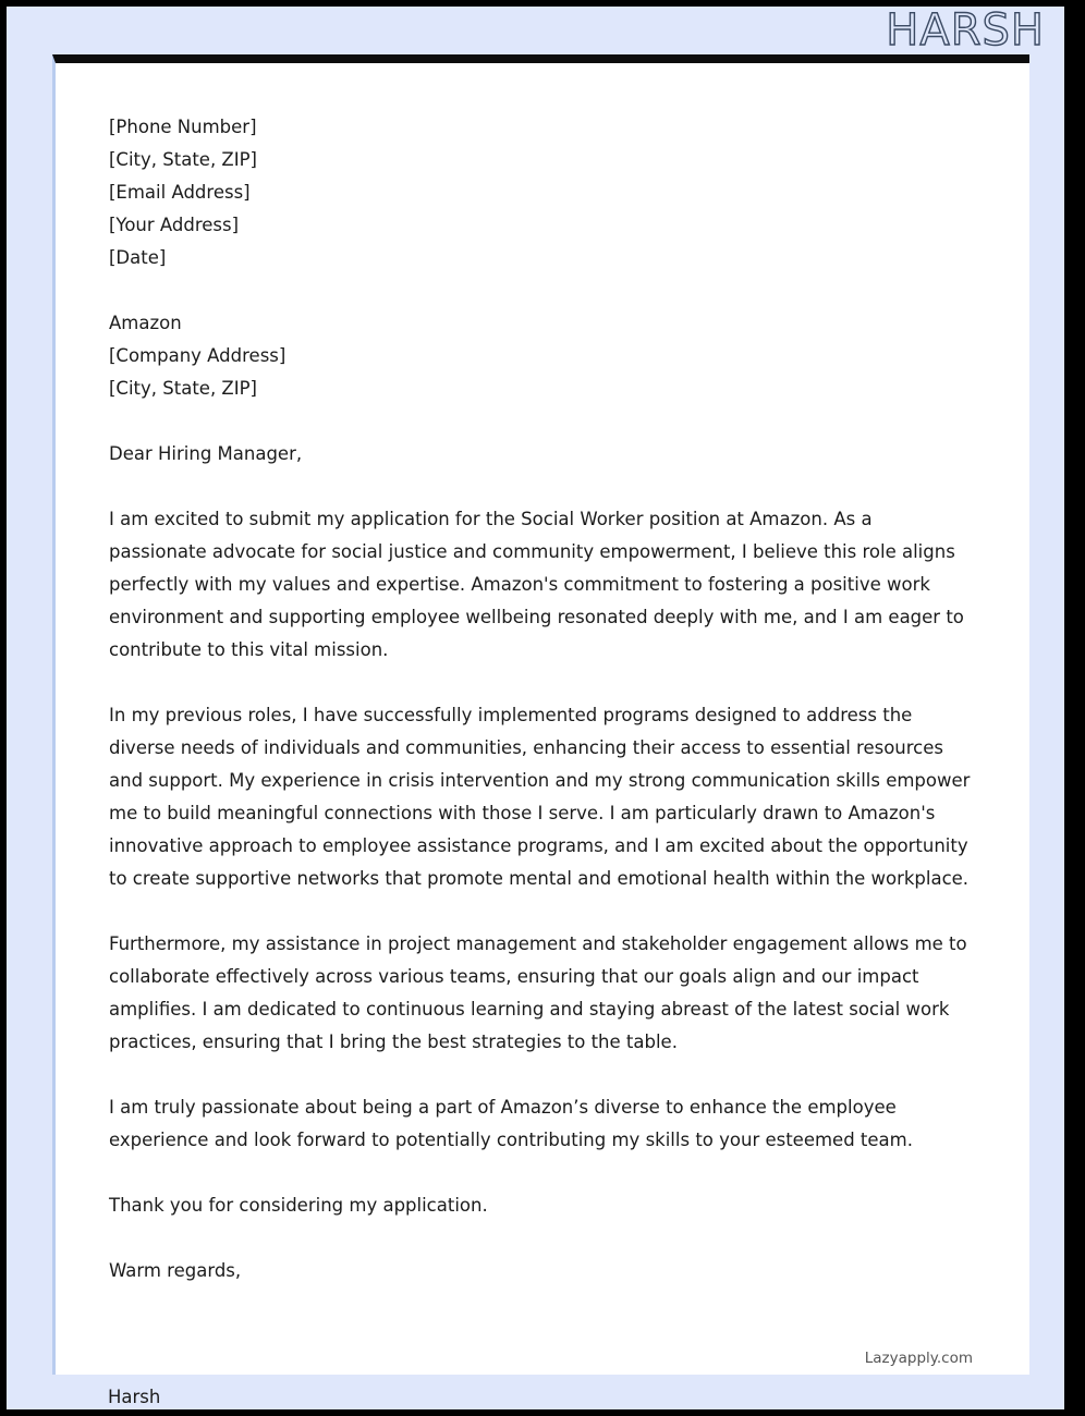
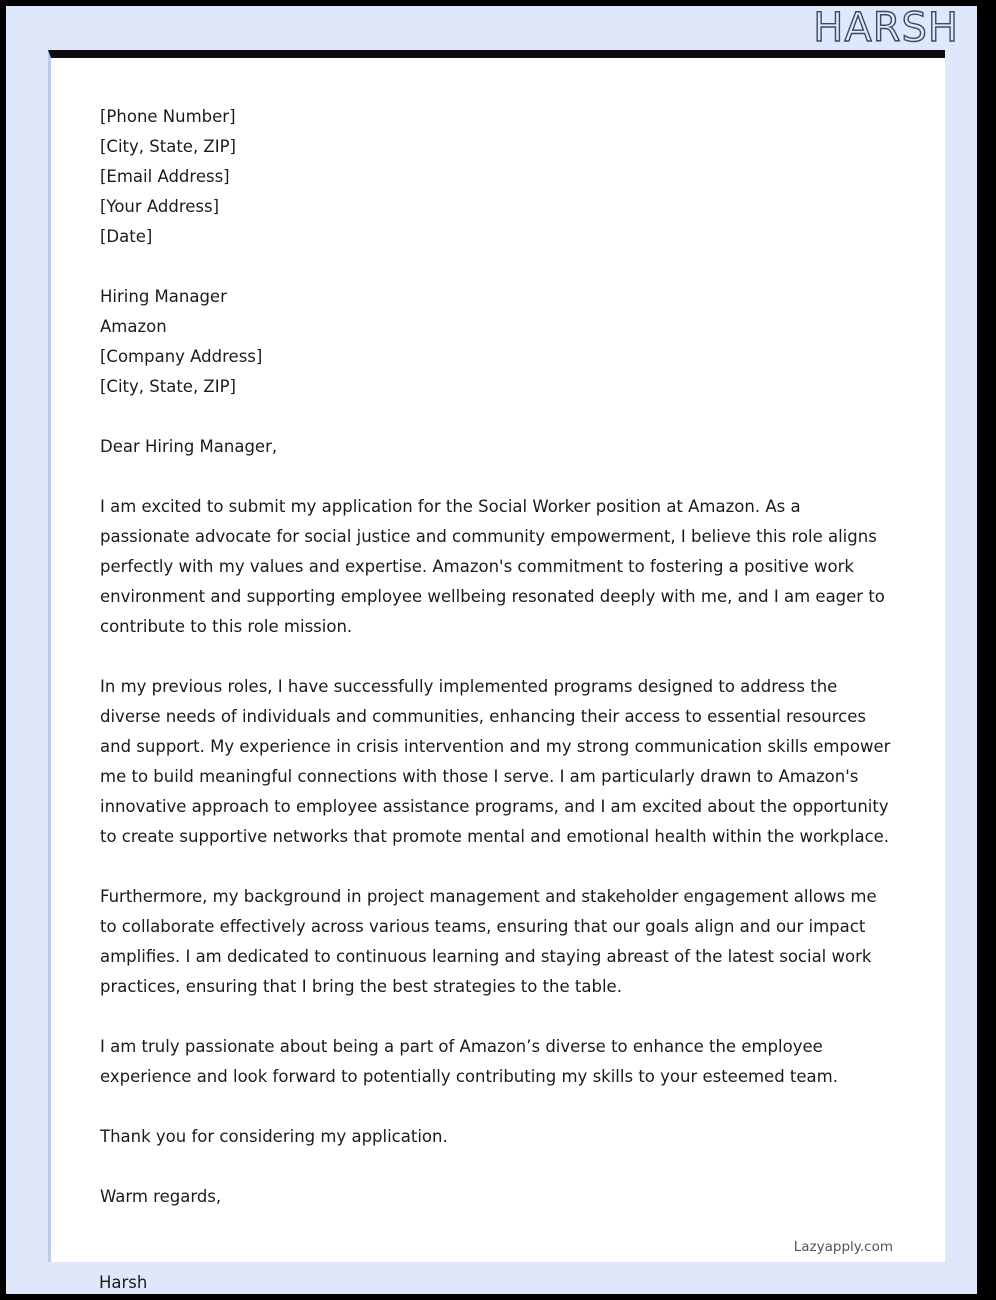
  HARSH
  [Phone Number]
  [City, State, ZIP]
  [Email Address]
  [Your Address]
  [Date]
+ Hiring Manager
  Amazon
  [Company Address]
  [City, State, ZIP]
  Dear Hiring Manager,
- I am excited to submit my application for the Social Worker position at Amazon. As a passionate advocate for social justice and community empowerment, I believe this role aligns perfectly with my values and expertise. Amazon's commitment to fostering a positive work environment and supporting employee wellbeing resonated deeply with me, and I am eager to contribute to this vital mission.
+ I am excited to submit my application for the Social Worker position at Amazon. As a passionate advocate for social justice and community empowerment, I believe this role aligns perfectly with my values and expertise. Amazon's commitment to fostering a positive work environment and supporting employee wellbeing resonated deeply with me, and I am eager to contribute to this role mission.
  In my previous roles, I have successfully implemented programs designed to address the diverse needs of individuals and communities, enhancing their access to essential resources and support. My experience in crisis intervention and my strong communication skills empower me to build meaningful connections with those I serve. I am particularly drawn to Amazon's innovative approach to employee assistance programs, and I am excited about the opportunity to create supportive networks that promote mental and emotional health within the workplace.
- Furthermore, my assistance in project management and stakeholder engagement allows me to collaborate effectively across various teams, ensuring that our goals align and our impact amplifies. I am dedicated to continuous learning and staying abreast of the latest social work practices, ensuring that I bring the best strategies to the table.
+ Furthermore, my background in project management and stakeholder engagement allows me to collaborate effectively across various teams, ensuring that our goals align and our impact amplifies. I am dedicated to continuous learning and staying abreast of the latest social work practices, ensuring that I bring the best strategies to the table.
  I am truly passionate about being a part of Amazon’s diverse to enhance the employee experience and look forward to potentially contributing my skills to your esteemed team.
  Thank you for considering my application.
  Warm regards,
  Lazyapply.com
  Harsh
